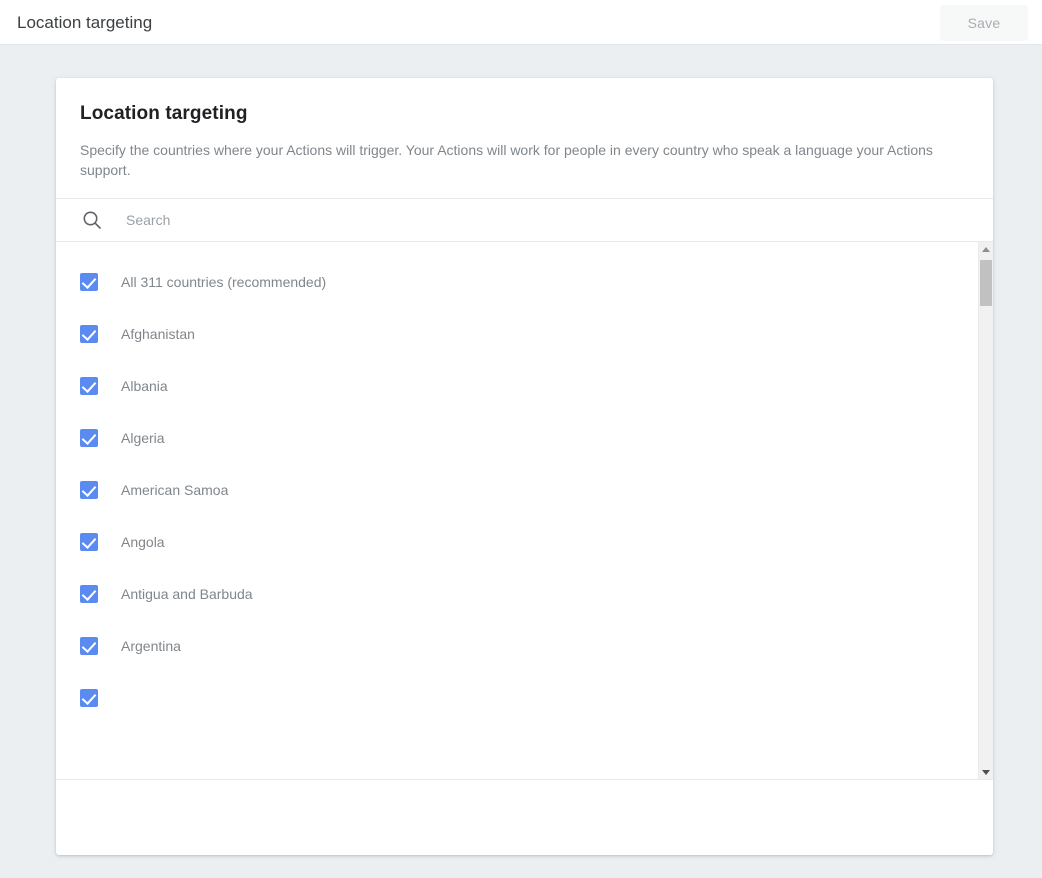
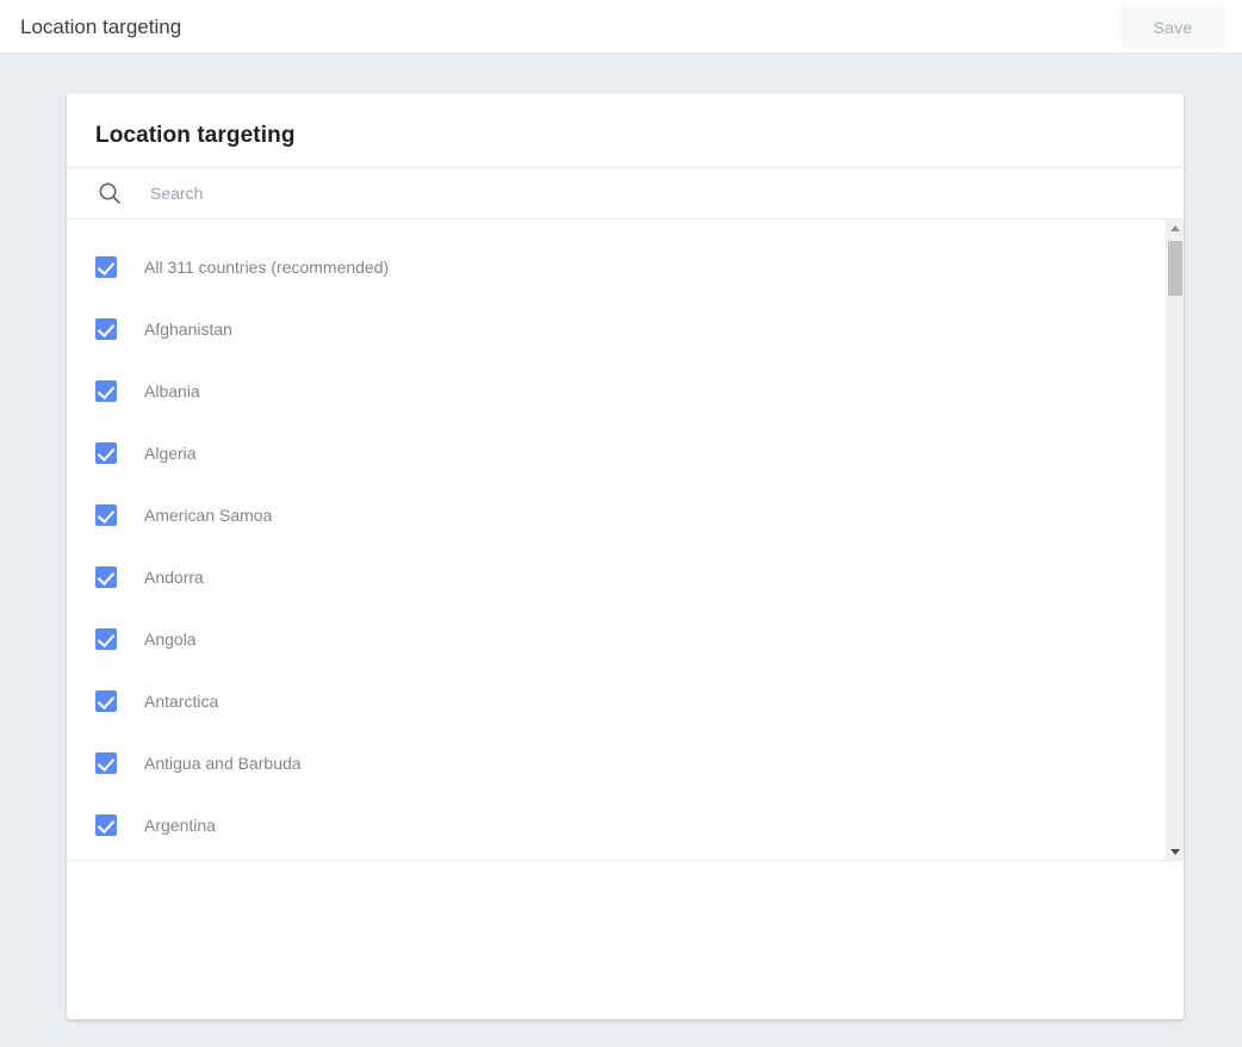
  Location targeting
  Save
  Location targeting
- Specify the countries where your Actions will trigger. Your Actions will work for people in every country who speak a language your Actions support.
  Search
  All 311 countries (recommended)
  Afghanistan
  Albania
  Algeria
  American Samoa
+ Andorra
  Angola
+ Antarctica
  Antigua and Barbuda
  Argentina
